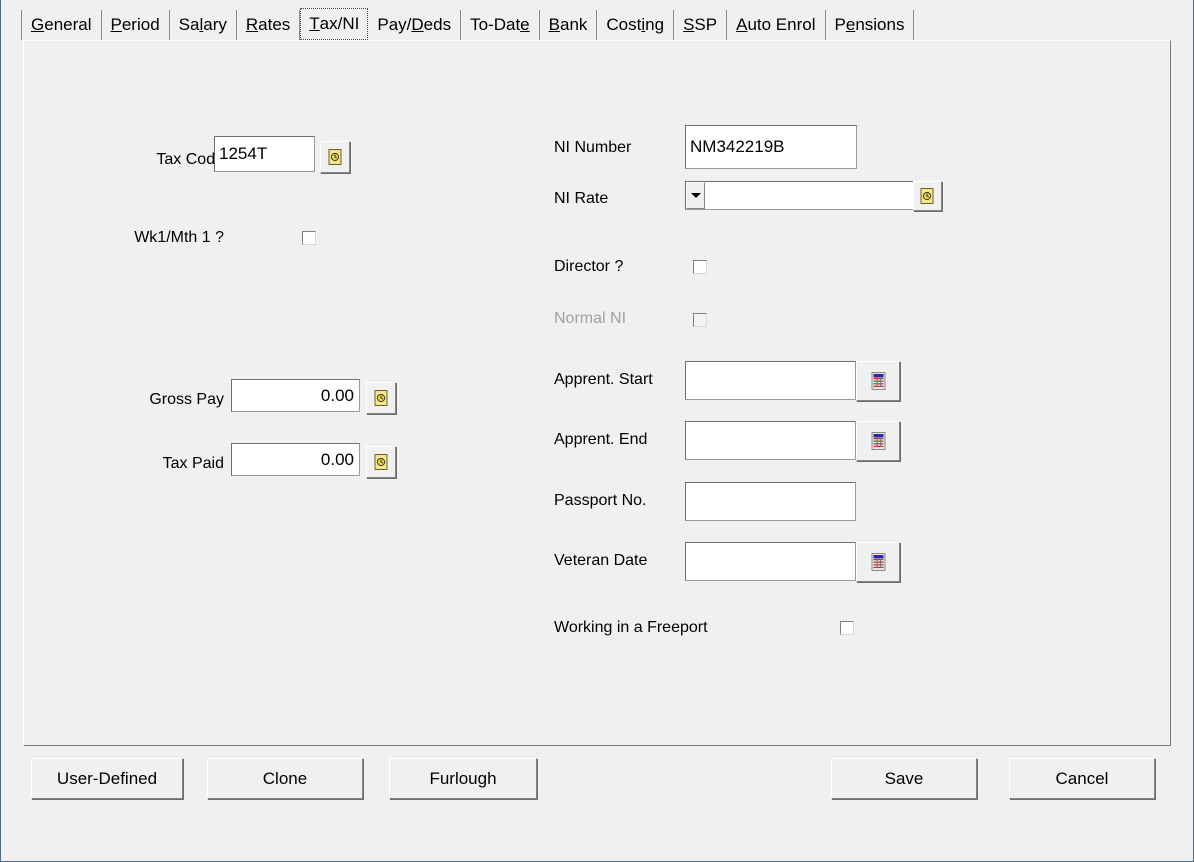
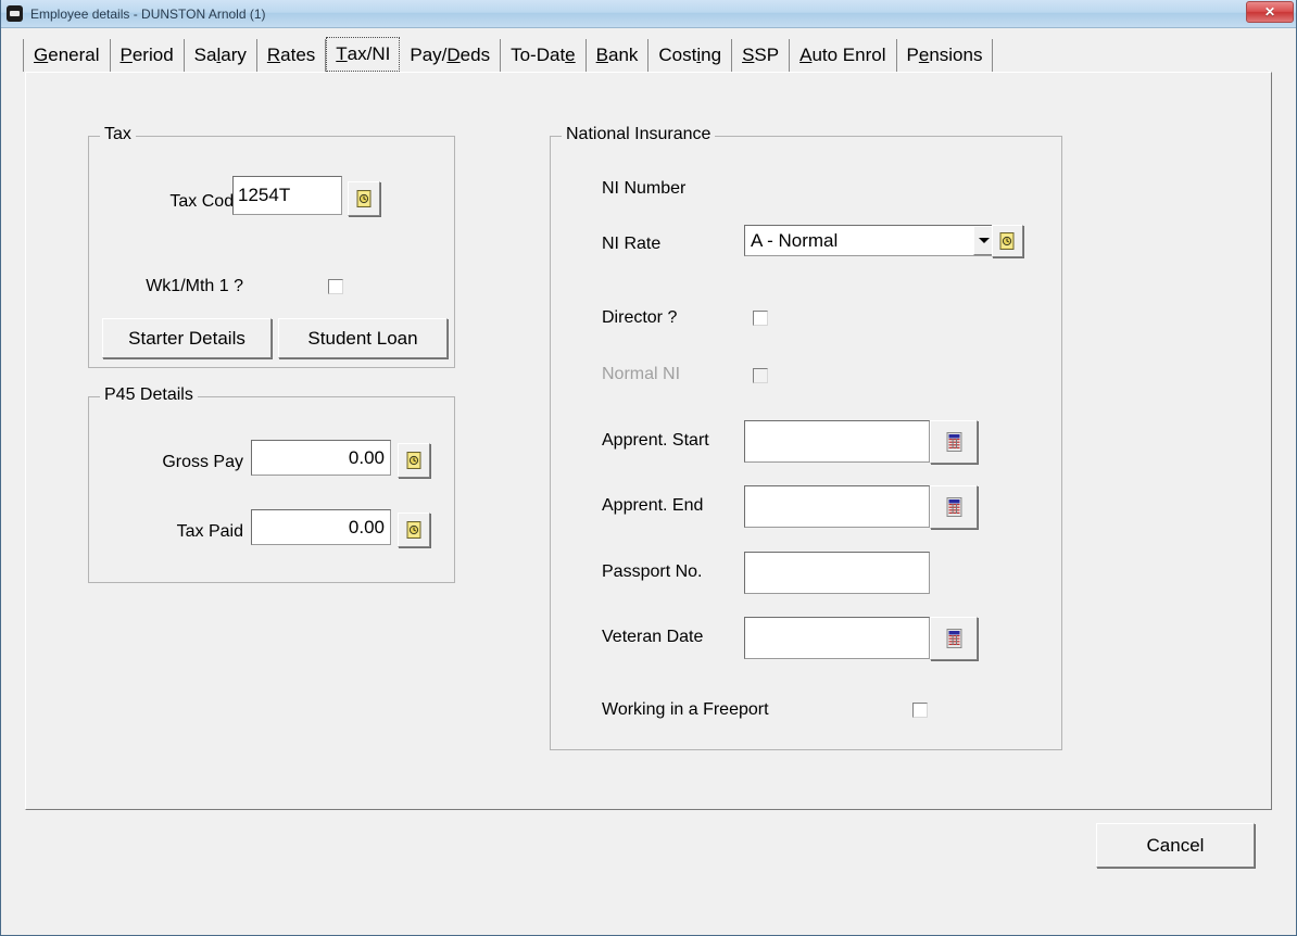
+ Employee details - DUNSTON Arnold (1)
+ ✕
  G
  eneral
  P
  eriod
  Sa
  l
  ary
  R
  ates
  T
  ax/NI
  Pay/
  D
  eds
  To-Dat
  e
  B
  ank
  Cost
  i
  ng
  S
  SP
  A
  uto Enrol
  P
  e
  nsions
+ Tax
  Tax Cod
  1254T
  Wk1/Mth 1 ?
+ Starter Details
+ Student Loan
+ P45 Details
  Gross Pay
  0.00
  Tax Paid
  0.00
+ National Insurance
  NI Number
- NM342219B
  NI Rate
+ A - Normal
  Director ?
  Normal NI
  Apprent. Start
  Apprent. End
  Passport No.
  Veteran Date
  Working in a Freeport
- User-Defined
- Clone
- Furlough
- Save
  Cancel
